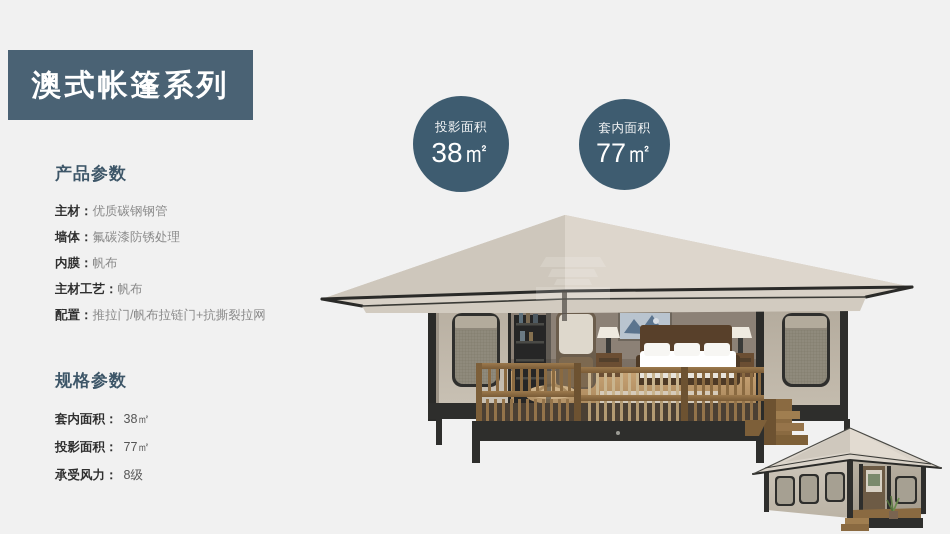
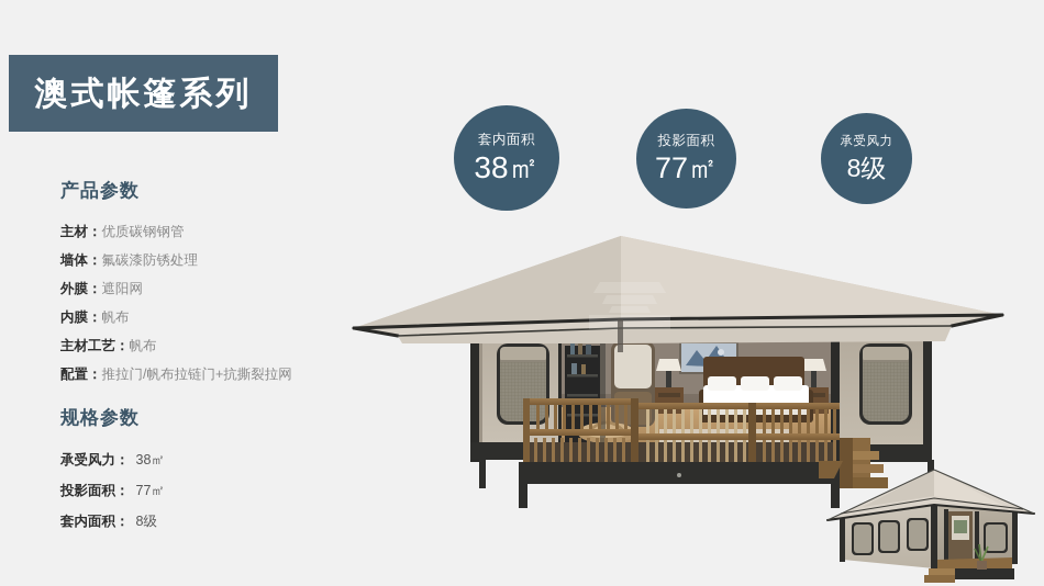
  澳式帐篷系列
  产品参数
  主材：优质碳钢钢管
  墙体：氟碳漆防锈处理
+ 外膜：遮阳网
  内膜：帆布
  主材工艺：帆布
  配置：推拉门/帆布拉链门+抗撕裂拉网
  规格参数
- 套内面积： 38㎡
+ 承受风力： 38㎡
  投影面积： 77㎡
- 承受风力： 8级
+ 套内面积： 8级
- 投影面积
+ 套内面积
  38㎡
- 套内面积
+ 投影面积
  77㎡
+ 承受风力
+ 8级
